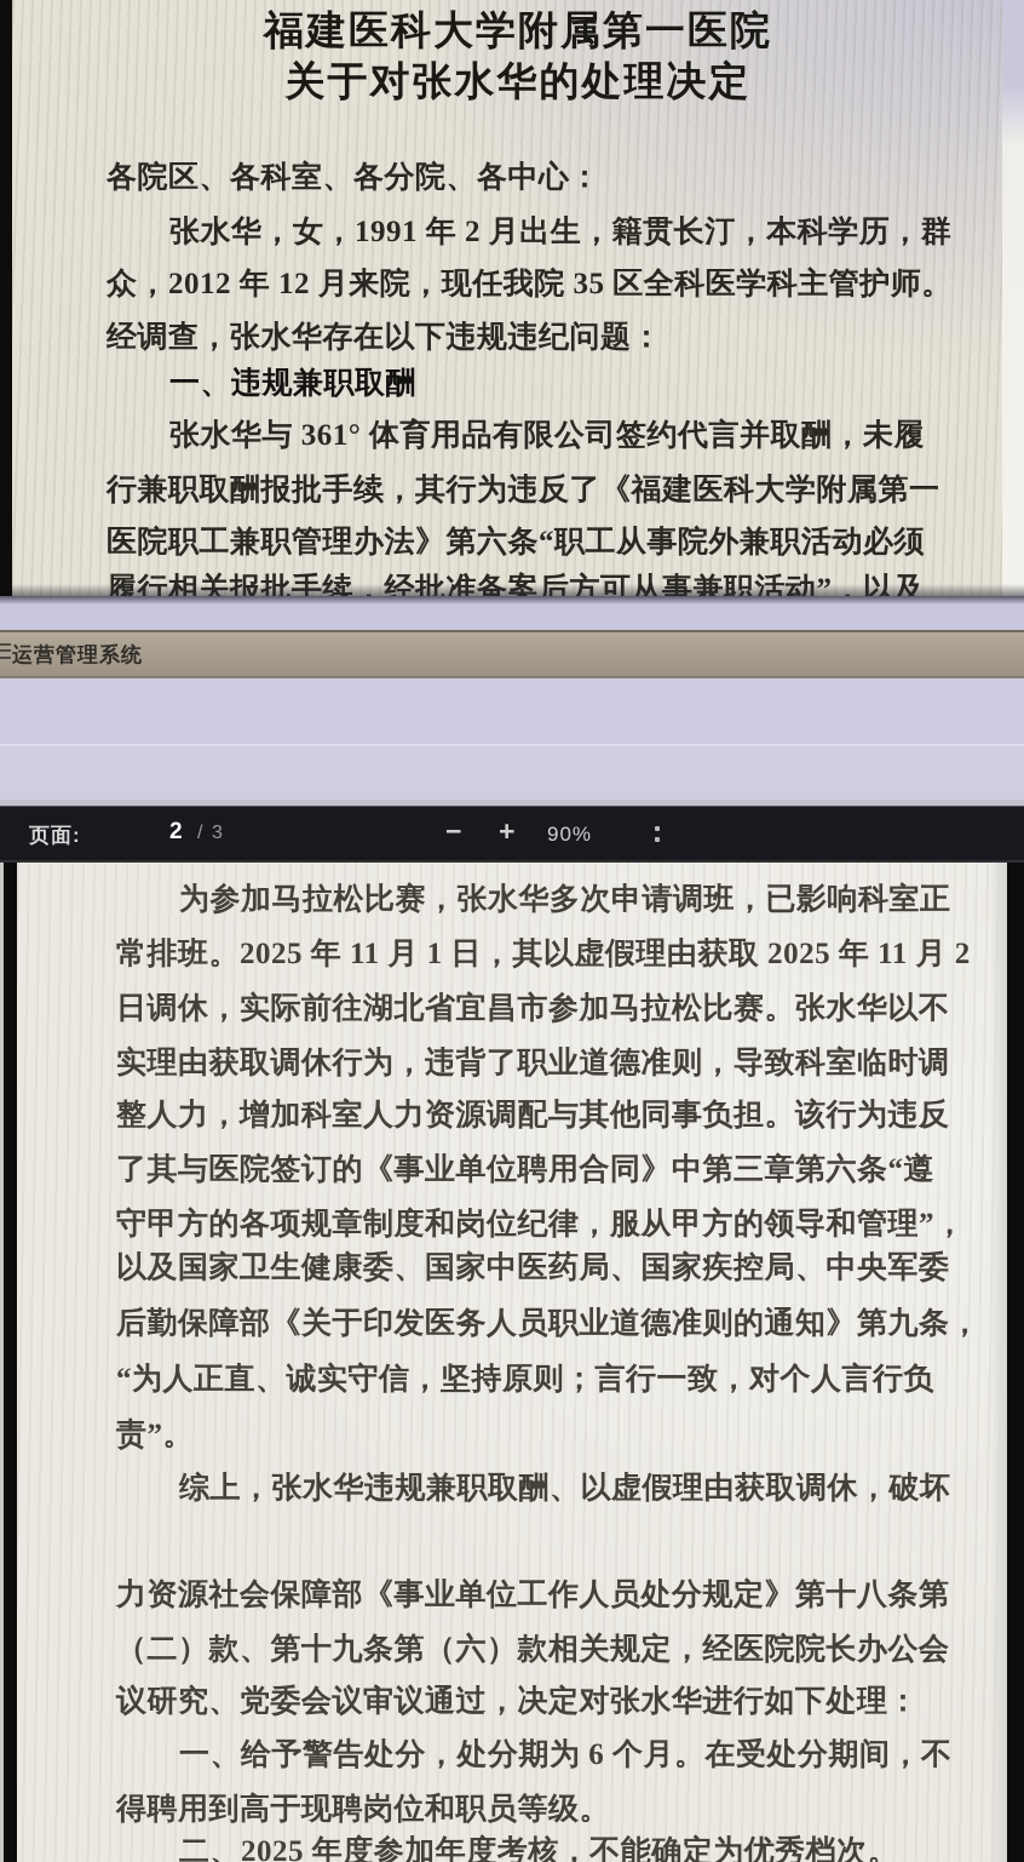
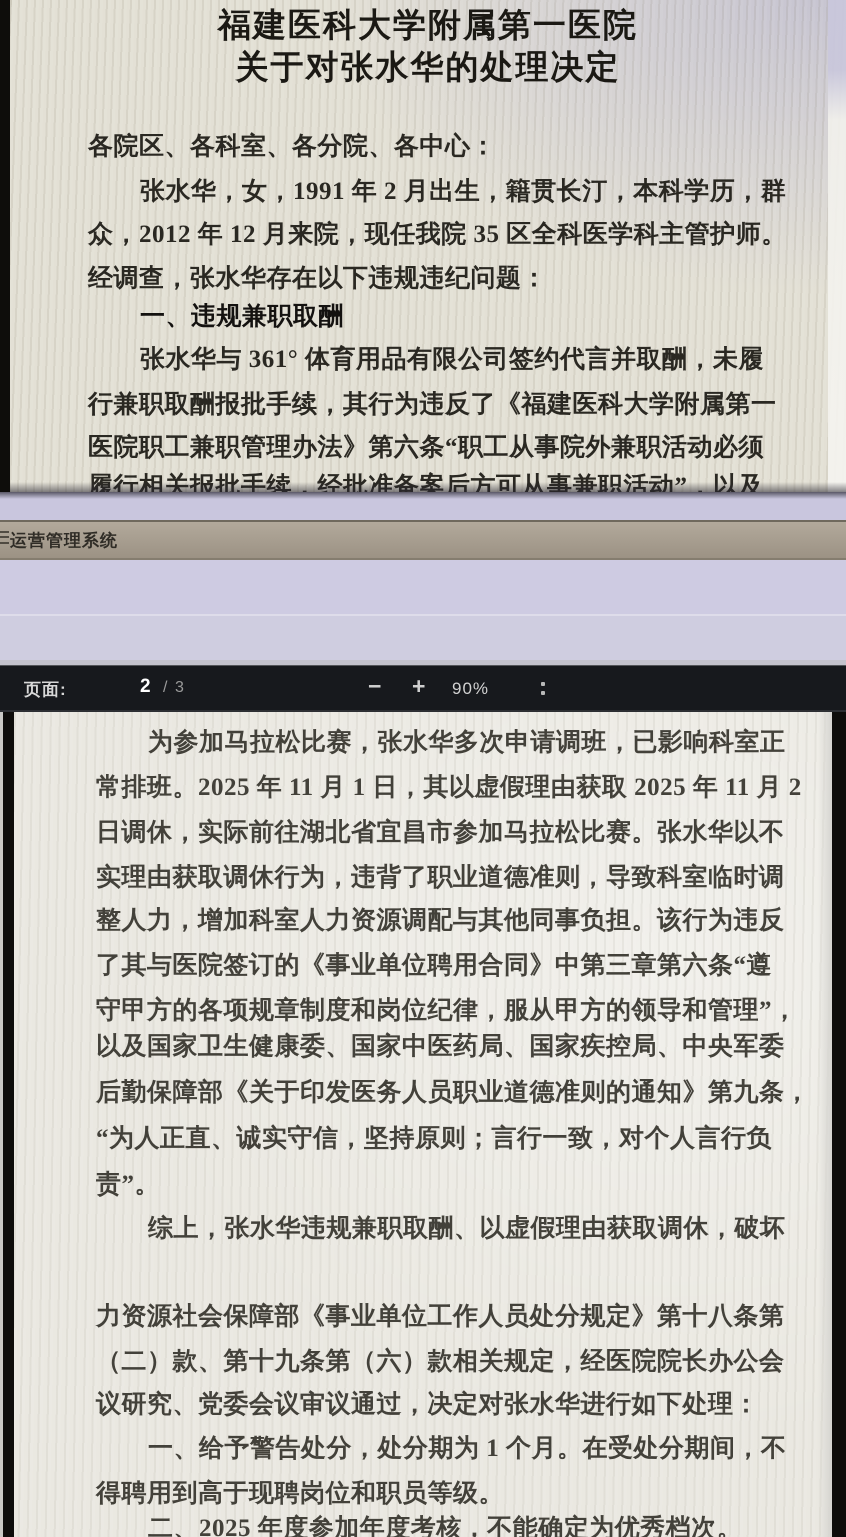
  福建医科大学附属第一医院
  关于对张水华的处理决定
  各院区、各科室、各分院、各中心：
  张水华，女，1991 年 2 月出生，籍贯长汀，本科学历，群
  众，2012 年 12 月来院，现任我院 35 区全科医学科主管护师。
  经调查，张水华存在以下违规违纪问题：
  一、违规兼职取酬
  张水华与 361° 体育用品有限公司签约代言并取酬，未履
  行兼职取酬报批手续，其行为违反了《福建医科大学附属第一
  医院职工兼职管理办法》第六条“职工从事院外兼职活动必须
  运营管理系统
  页面:
  2
  /
  3
  −
  +
  90%
  为参加马拉松比赛，张水华多次申请调班，已影响科室正
  常排班。2025 年 11 月 1 日，其以虚假理由获取 2025 年 11 月 2
  日调休，实际前往湖北省宜昌市参加马拉松比赛。张水华以不
  实理由获取调休行为，违背了职业道德准则，导致科室临时调
  整人力，增加科室人力资源调配与其他同事负担。该行为违反
  了其与医院签订的《事业单位聘用合同》中第三章第六条“遵
  守甲方的各项规章制度和岗位纪律，服从甲方的领导和管理”，
  以及国家卫生健康委、国家中医药局、国家疾控局、中央军委
  后勤保障部《关于印发医务人员职业道德准则的通知》第九条，
  “为人正直、诚实守信，坚持原则；言行一致，对个人言行负
  责”。
  综上，张水华违规兼职取酬、以虚假理由获取调休，破坏
  力资源社会保障部《事业单位工作人员处分规定》第十八条第
  （二）款、第十九条第（六）款相关规定，经医院院长办公会
  议研究、党委会议审议通过，决定对张水华进行如下处理：
- 一、给予警告处分，处分期为 6 个月。在受处分期间，不
+ 一、给予警告处分，处分期为 1 个月。在受处分期间，不
  得聘用到高于现聘岗位和职员等级。
  二、2025 年度参加年度考核，不能确定为优秀档次。
